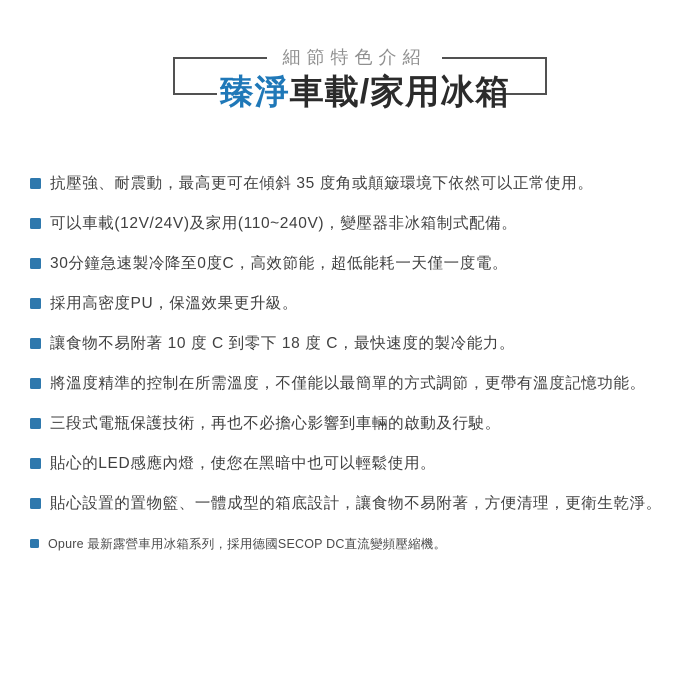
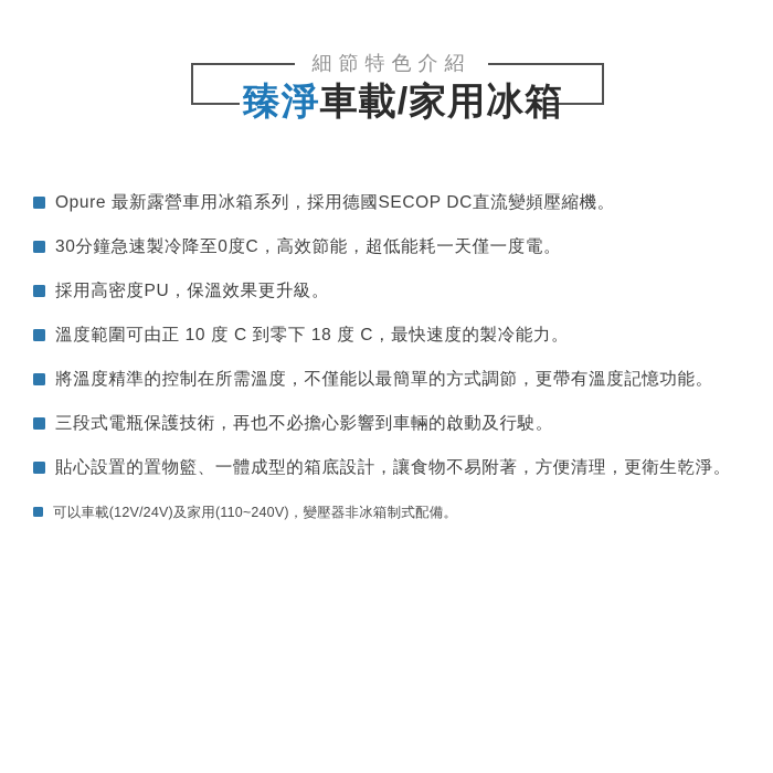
  細節特色介紹
  臻淨車載/家用冰箱
- 抗壓強、耐震動，最高更可在傾斜 35 度角或顛簸環境下依然可以正常使用。
- 可以車載(12V/24V)及家用(110~240V)，變壓器非冰箱制式配備。
+ Opure 最新露營車用冰箱系列，採用德國SECOP DC直流變頻壓縮機。
  30分鐘急速製冷降至0度C，高效節能，超低能耗一天僅一度電。
  採用高密度PU，保溫效果更升級。
- 讓食物不易附著 10 度 C 到零下 18 度 C，最快速度的製冷能力。
+ 溫度範圍可由正 10 度 C 到零下 18 度 C，最快速度的製冷能力。
  將溫度精準的控制在所需溫度，不僅能以最簡單的方式調節，更帶有溫度記憶功能。
  三段式電瓶保護技術，再也不必擔心影響到車輛的啟動及行駛。
- 貼心的LED感應內燈，使您在黑暗中也可以輕鬆使用。
  貼心設置的置物籃、一體成型的箱底設計，讓食物不易附著，方便清理，更衛生乾淨。
- Opure 最新露營車用冰箱系列，採用德國SECOP DC直流變頻壓縮機。
+ 可以車載(12V/24V)及家用(110~240V)，變壓器非冰箱制式配備。
